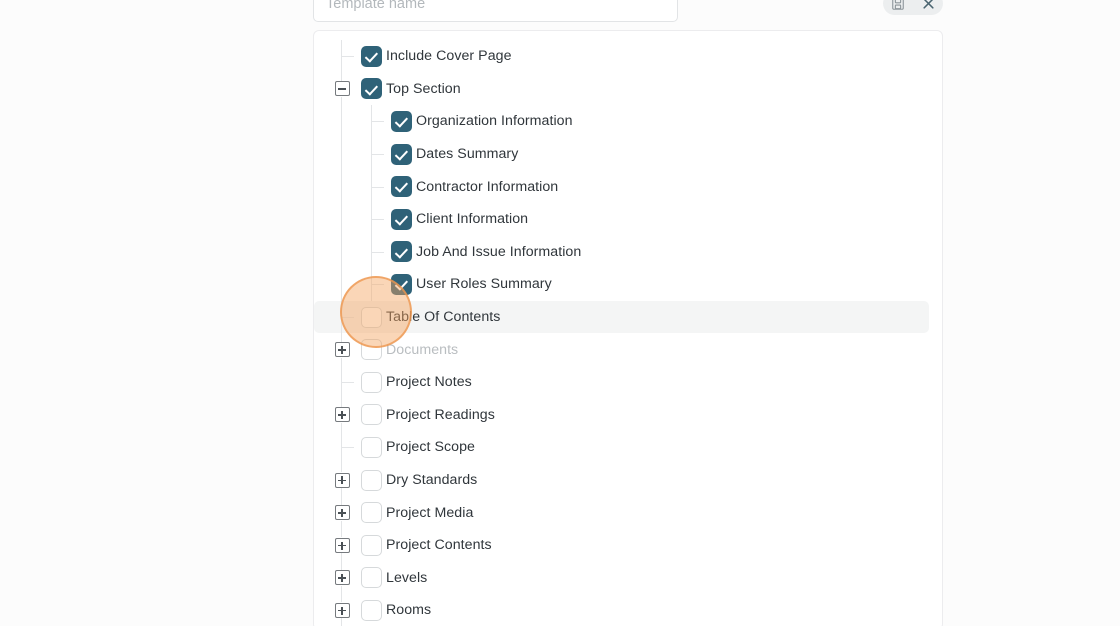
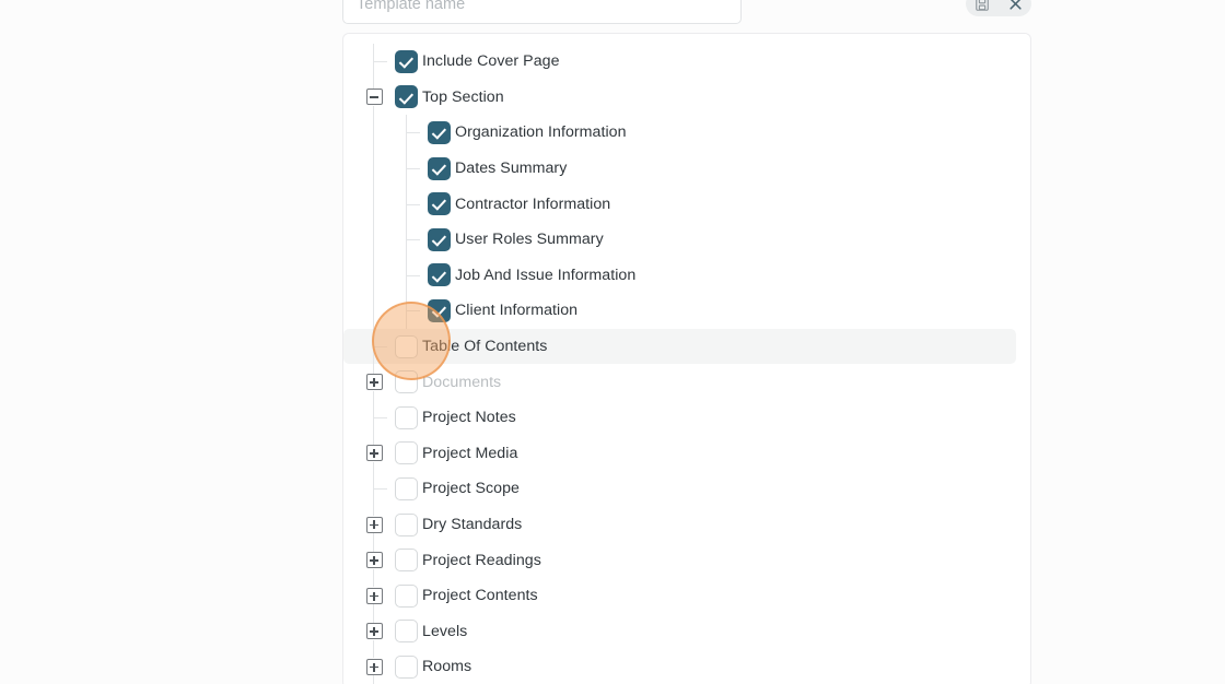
  Template name
  Include Cover Page
  Top Section
  Organization Information
  Dates Summary
  Contractor Information
- Client Information
+ User Roles Summary
  Job And Issue Information
- User Roles Summary
+ Client Information
  Table Of Contents
  Documents
  Project Notes
- Project Readings
+ Project Media
  Project Scope
  Dry Standards
- Project Media
+ Project Readings
  Project Contents
  Levels
  Rooms
